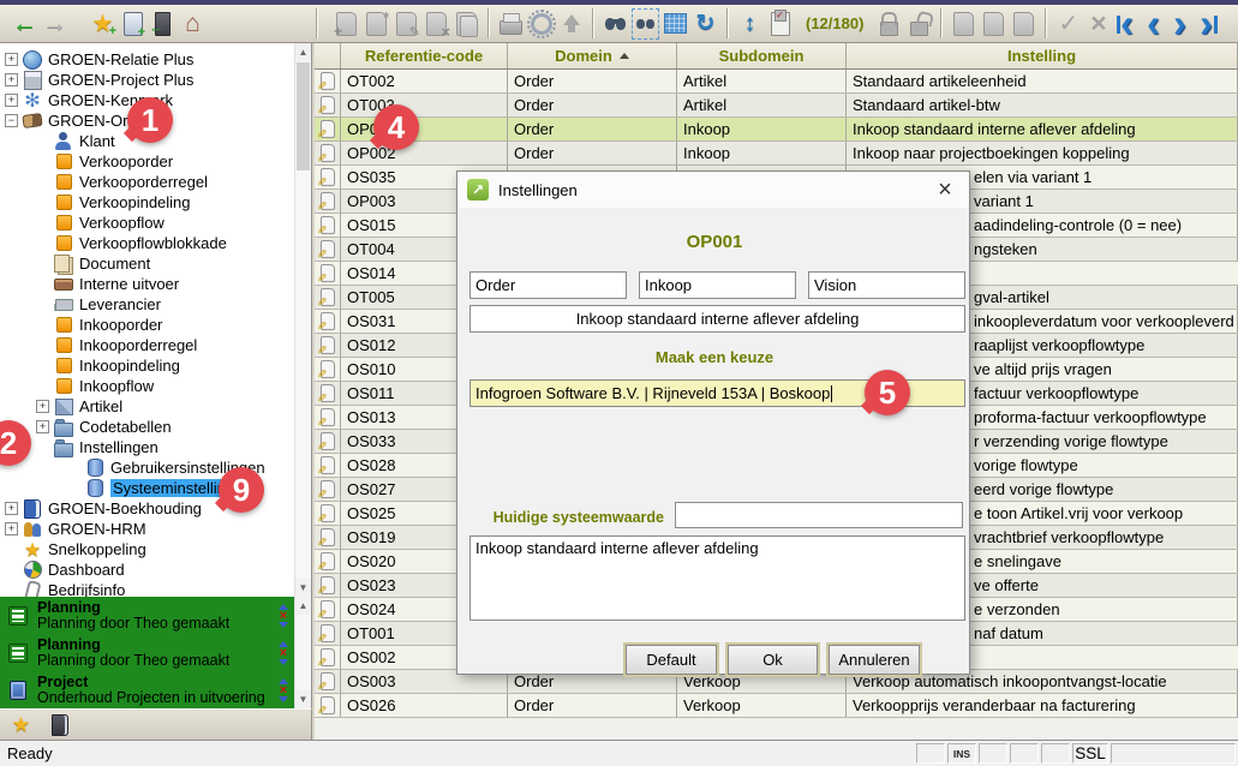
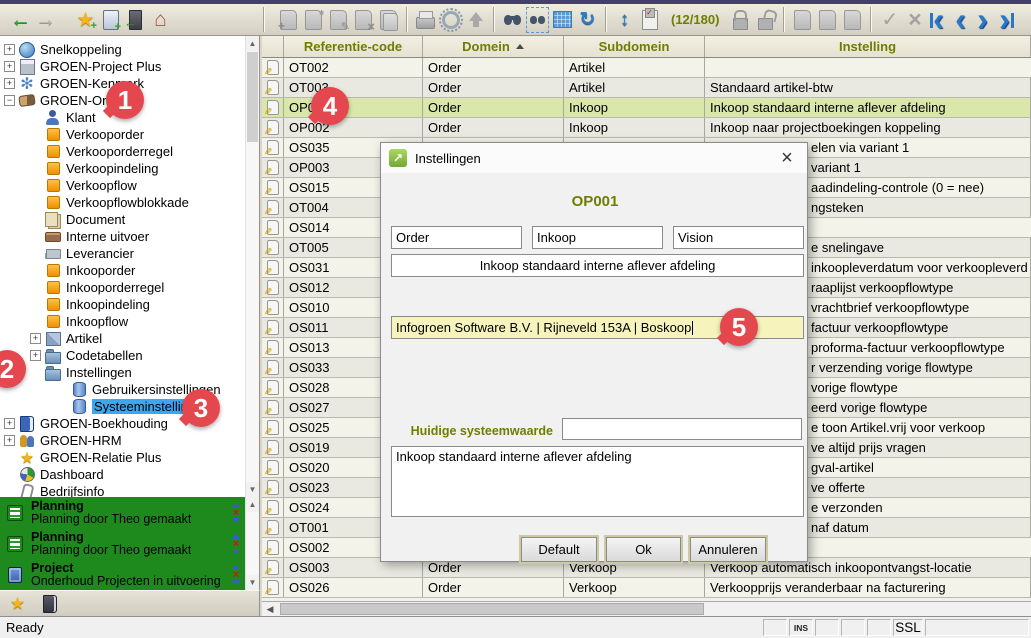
  (12/180)
  +
- GROEN-Relatie Plus
+ Snelkoppeling
  +
  GROEN-Project Plus
  +
  GROEN-Kenk
  −
  GROEN-Or
  Klant
  Verkooporder
  Verkooporderregel
  Verkoopindeling
  Verkoopflow
  Verkoopflowblokkade
  Document
  Interne uitvoer
  Leverancier
  Inkooporder
  Inkooporderregel
  Inkoopindeling
  Inkoopflow
  +
  Artikel
  +
  Codetabellen
  Instellingen
  Gebruikersinstellien
  Systeeminstelli
  +
  GROEN-Boekhouding
  +
  GROEN-HRM
- Snelkoppeling
+ GROEN-Relatie Plus
  Dashboard
  Bedrijfsinfo
  ▲
  ▼
  Planning
  Planning door Theo gemaakt
  ×
  Planning
  Planning door Theo gemaakt
  ×
  Project
  Onderhoud Projecten in uitvoering
  ×
  ▲
  ▼
  Ready
  INS
  SSL
  Referentie-code
  Domein
  Subdomein
  Instelling
  OT002
  Order
  Artikel
- Standaard artikeleenheid
  OT00
  Order
  Artikel
  Standaard artikel-btw
  Order
  Inkoop
  Inkoop standaard interne aflever afdeling
  OP002
  Order
  Inkoop
  Inkoop naar projectboekingen koppeling
  OS035
  elen via variant 1
  OP003
  variant 1
  OS015
  aadindeling-controle (0 = nee)
  OT004
  ngsteken
  OS014
  OT005
- gval-artikel
+ e snelingave
  OS031
  inkoopleverdatum voor verkoopleverd
  OS012
  raaplijst verkoopflowtype
  OS010
- ve altijd prijs vragen
+ vrachtbrief verkoopflowtype
  OS011
  factuur verkoopflowtype
  OS013
  proforma-factuur verkoopflowtype
  OS033
  r verzending vorige flowtype
  OS028
  vorige flowtype
  OS027
  eerd vorige flowtype
  OS025
  e toon Artikel.vrij voor verkoop
  OS019
- vrachtbrief verkoopflowtype
+ ve altijd prijs vragen
  OS020
- e snelingave
+ gval-artikel
  OS023
  ve offerte
  OS024
  e verzonden
  OT001
  naf datum
  OS002
  OS003
  Order
  Verkoop
  Verkoop automatisch inkoopontvangst-locatie
  OS026
  Order
  Verkoop
  Verkoopprijs veranderbaar na facturering
+ ◀
  Instellingen
  OP001
  Order
  Inkoop
  Vision
  Inkoop standaard interne aflever afdeling
- Maak een keuze
  Infogroen Software B.V. | Rijneveld 153A | Boskoop
  Huidige systeemwaarde
  Inkoop standaard interne aflever afdeling
  Default
  Ok
  Annuleren
  1
  2
- 9
+ 3
  4
  5
